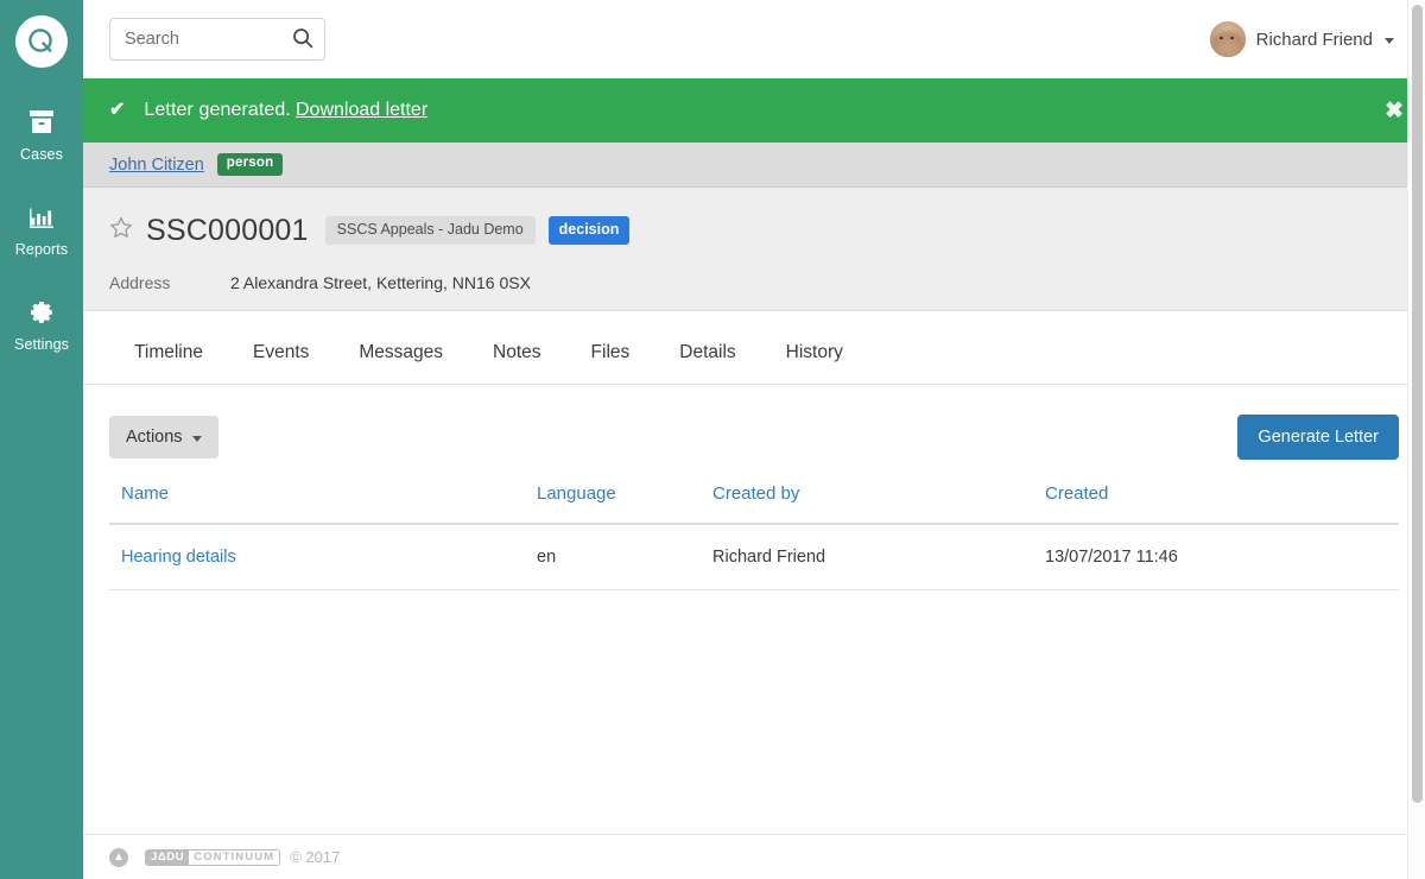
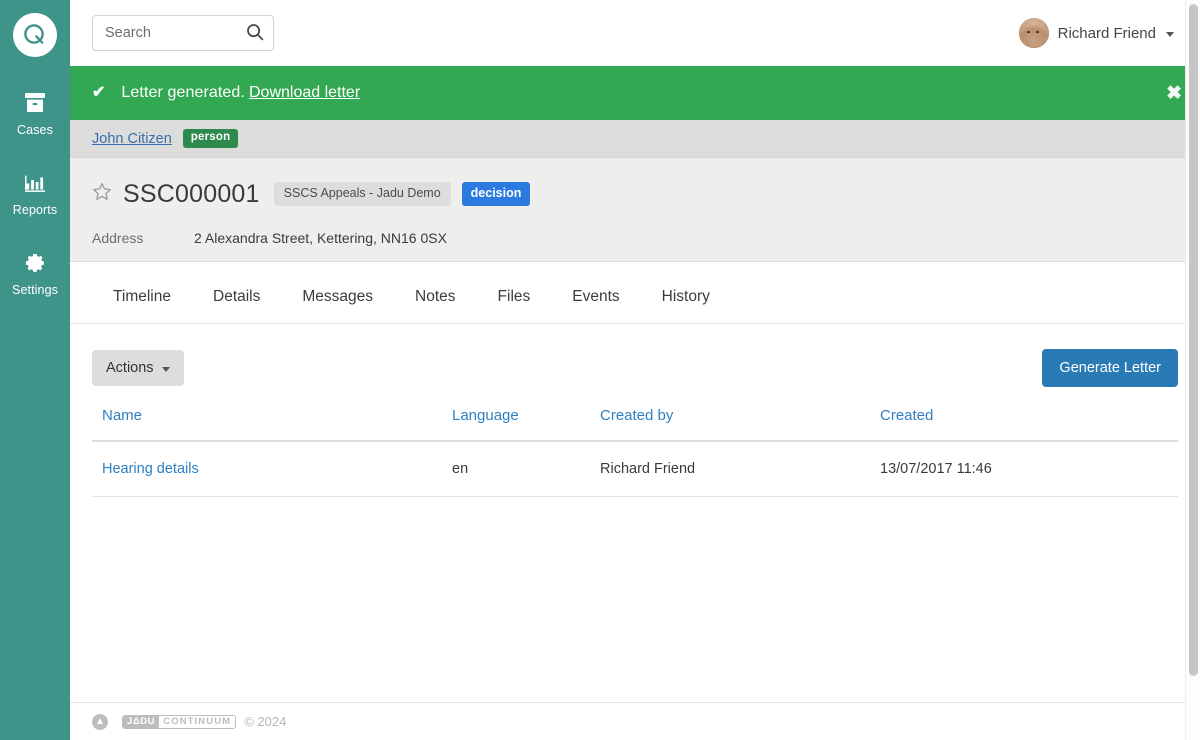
  Cases
  Reports
  Settings
  Search
  Richard Friend
  ✔
  Letter generated.
  Download letter
  ✖
  John Citizen
  person
  SSC000001
  SSCS Appeals - Jadu Demo
  decision
  Address
  2 Alexandra Street, Kettering, NN16 0SX
  Timeline
- Events
+ Details
  Messages
  Notes
  Files
- Details
+ Events
  History
  Actions
  Generate Letter
  Name	Language	Created by	Created
  Hearing details	en	Richard Friend	13/07/2017 11:46
  ▲
  JΔDU
  CONTINUUM
- © 2017
+ © 2024
